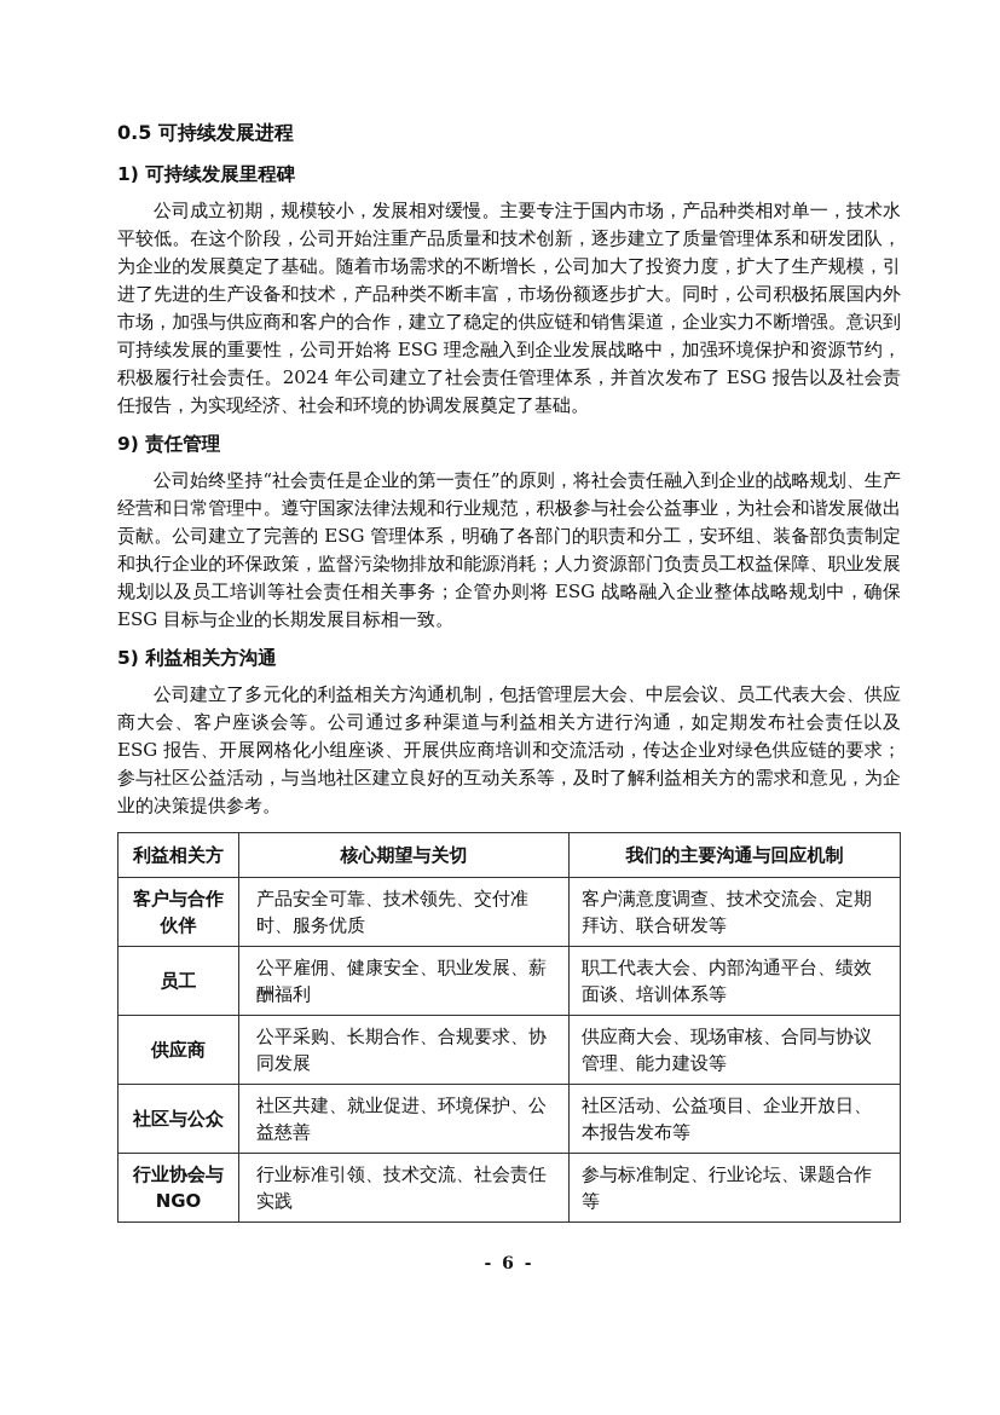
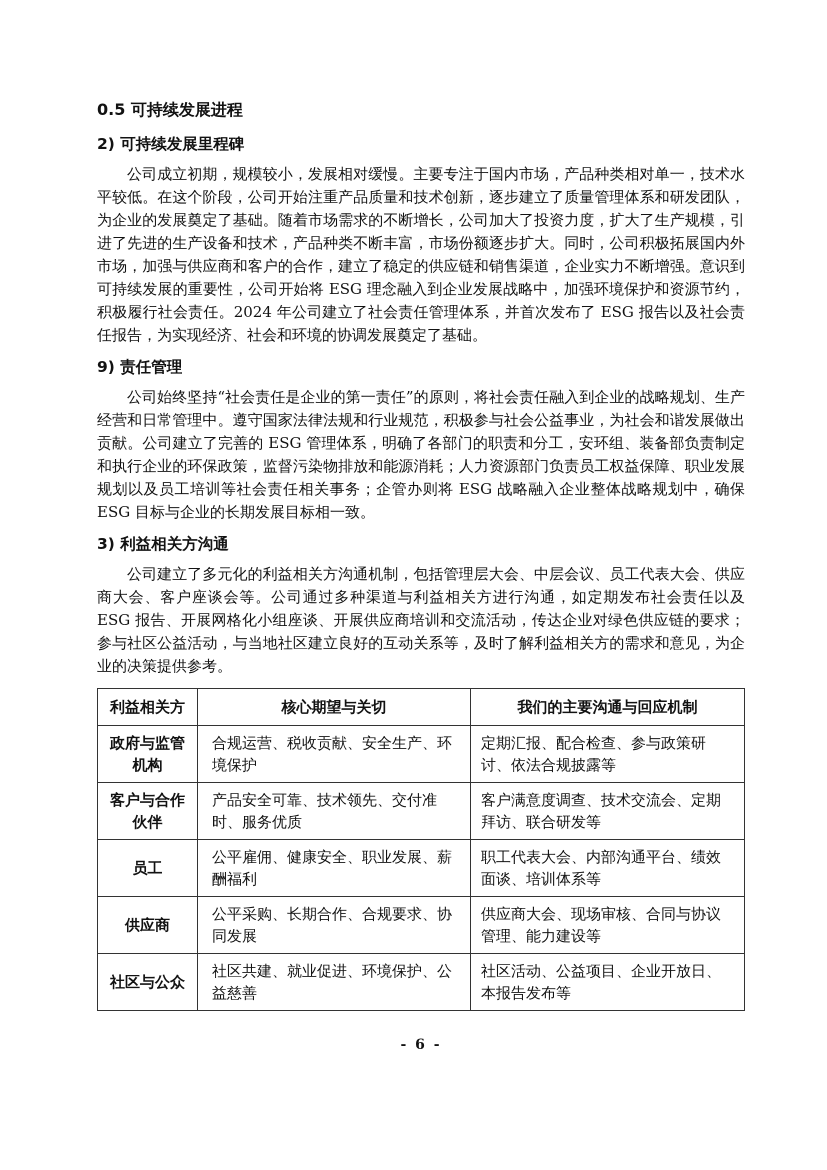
  0.5 可持续发展进程
- 1) 可持续发展里程碑
+ 2) 可持续发展里程碑
  公司成立初期，规模较小，发展相对缓慢。主要专注于国内市场，产品种类相对单一，技术水平较低。在这个阶段，公司开始注重产品质量和技术创新，逐步建立了质量管理体系和研发团队，为企业的发展奠定了基础。随着市场需求的不断增长，公司加大了投资力度，扩大了生产规模，引进了先进的生产设备和技术，产品种类不断丰富，市场份额逐步扩大。同时，公司积极拓展国内外市场，加强与供应商和客户的合作，建立了稳定的供应链和销售渠道，企业实力不断增强。意识到可持续发展的重要性，公司开始将 ESG 理念融入到企业发展战略中，加强环境保护和资源节约，积极履行社会责任。2024 年公司建立了社会责任管理体系，并首次发布了 ESG 报告以及社会责任报告，为实现经济、社会和环境的协调发展奠定了基础。
  9) 责任管理
  公司始终坚持“社会责任是企业的第一责任”的原则，将社会责任融入到企业的战略规划、生产经营和日常管理中。遵守国家法律法规和行业规范，积极参与社会公益事业，为社会和谐发展做出贡献。公司建立了完善的 ESG 管理体系，明确了各部门的职责和分工，安环组、装备部负责制定和执行企业的环保政策，监督污染物排放和能源消耗；人力资源部门负责员工权益保障、职业发展规划以及员工培训等社会责任相关事务；企管办则将 ESG 战略融入企业整体战略规划中，确保 ESG 目标与企业的长期发展目标相一致。
- 5) 利益相关方沟通
+ 3) 利益相关方沟通
  公司建立了多元化的利益相关方沟通机制，包括管理层大会、中层会议、员工代表大会、供应商大会、客户座谈会等。公司通过多种渠道与利益相关方进行沟通，如定期发布社会责任以及 ESG 报告、开展网格化小组座谈、开展供应商培训和交流活动，传达企业对绿色供应链的要求；参与社区公益活动，与当地社区建立良好的互动关系等，及时了解利益相关方的需求和意见，为企业的决策提供参考。
  利益相关方	核心期望与关切	我们的主要沟通与回应机制
+ 政府与监管 机构	合规运营、税收贡献、安全生产、环境保护	定期汇报、配合检查、参与政策研讨、依法合规披露等
  客户与合作 伙伴	产品安全可靠、技术领先、交付准时、服务优质	客户满意度调查、技术交流会、定期拜访、联合研发等
  员工	公平雇佣、健康安全、职业发展、薪酬福利	职工代表大会、内部沟通平台、绩效面谈、培训体系等
  供应商	公平采购、长期合作、合规要求、协同发展	供应商大会、现场审核、合同与协议管理、能力建设等
  社区与公众	社区共建、就业促进、环境保护、公益慈善	社区活动、公益项目、企业开放日、本报告发布等
- 行业协会与 NGO	行业标准引领、技术交流、社会责任实践	参与标准制定、行业论坛、课题合作等
  - 6 -
